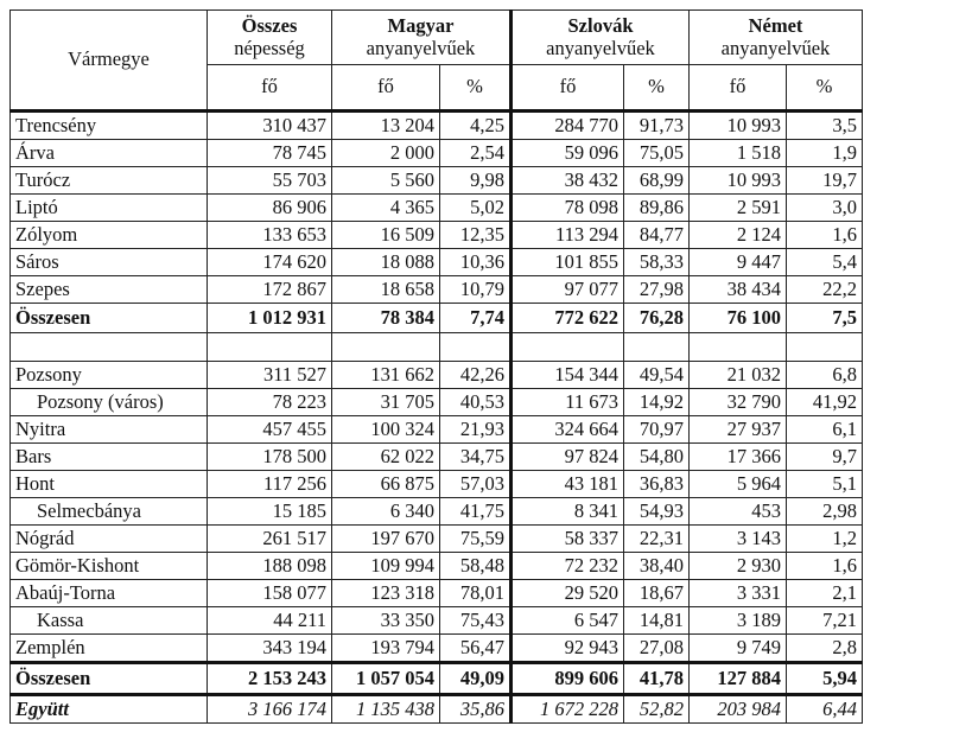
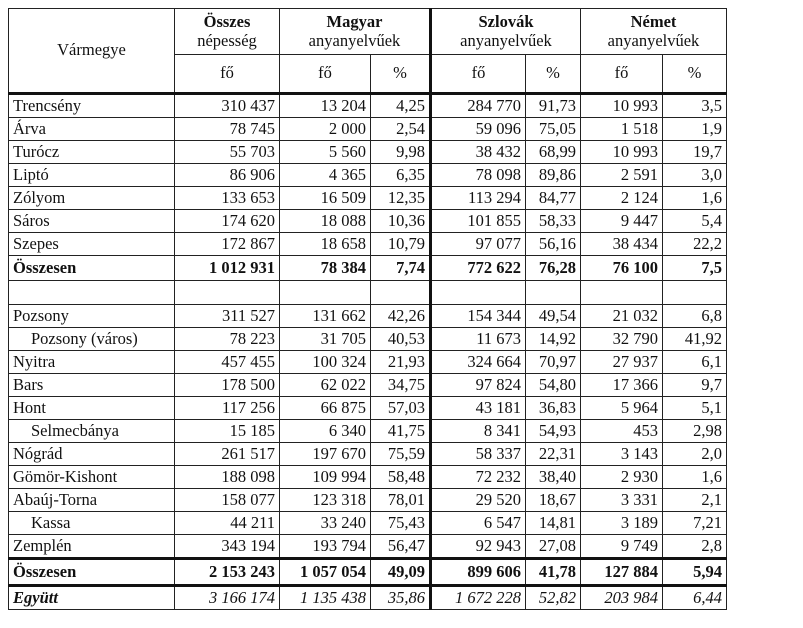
  Vármegye	Összesnépesség	Magyaranyanyelvűek	Szlovákanyanyelvűek	Németanyanyelvűek
  fő	fő	%	fő	%	fő	%
  Trencsény	310 437	13 204	4,25	284 770	91,73	10 993	3,5
  Árva	78 745	2 000	2,54	59 096	75,05	1 518	1,9
  Turócz	55 703	5 560	9,98	38 432	68,99	10 993	19,7
- Liptó	86 906	4 365	5,02	78 098	89,86	2 591	3,0
+ Liptó	86 906	4 365	6,35	78 098	89,86	2 591	3,0
  Zólyom	133 653	16 509	12,35	113 294	84,77	2 124	1,6
  Sáros	174 620	18 088	10,36	101 855	58,33	9 447	5,4
- Szepes	172 867	18 658	10,79	97 077	27,98	38 434	22,2
+ Szepes	172 867	18 658	10,79	97 077	56,16	38 434	22,2
  Összesen	1 012 931	78 384	7,74	772 622	76,28	76 100	7,5
  Pozsony	311 527	131 662	42,26	154 344	49,54	21 032	6,8
  Pozsony (város)	78 223	31 705	40,53	11 673	14,92	32 790	41,92
  Nyitra	457 455	100 324	21,93	324 664	70,97	27 937	6,1
  Bars	178 500	62 022	34,75	97 824	54,80	17 366	9,7
  Hont	117 256	66 875	57,03	43 181	36,83	5 964	5,1
  Selmecbánya	15 185	6 340	41,75	8 341	54,93	453	2,98
- Nógrád	261 517	197 670	75,59	58 337	22,31	3 143	1,2
+ Nógrád	261 517	197 670	75,59	58 337	22,31	3 143	2,0
  Gömör-Kishont	188 098	109 994	58,48	72 232	38,40	2 930	1,6
  Abaúj-Torna	158 077	123 318	78,01	29 520	18,67	3 331	2,1
- Kassa	44 211	33 350	75,43	6 547	14,81	3 189	7,21
+ Kassa	44 211	33 240	75,43	6 547	14,81	3 189	7,21
  Zemplén	343 194	193 794	56,47	92 943	27,08	9 749	2,8
  Összesen	2 153 243	1 057 054	49,09	899 606	41,78	127 884	5,94
  Együtt	3 166 174	1 135 438	35,86	1 672 228	52,82	203 984	6,44
